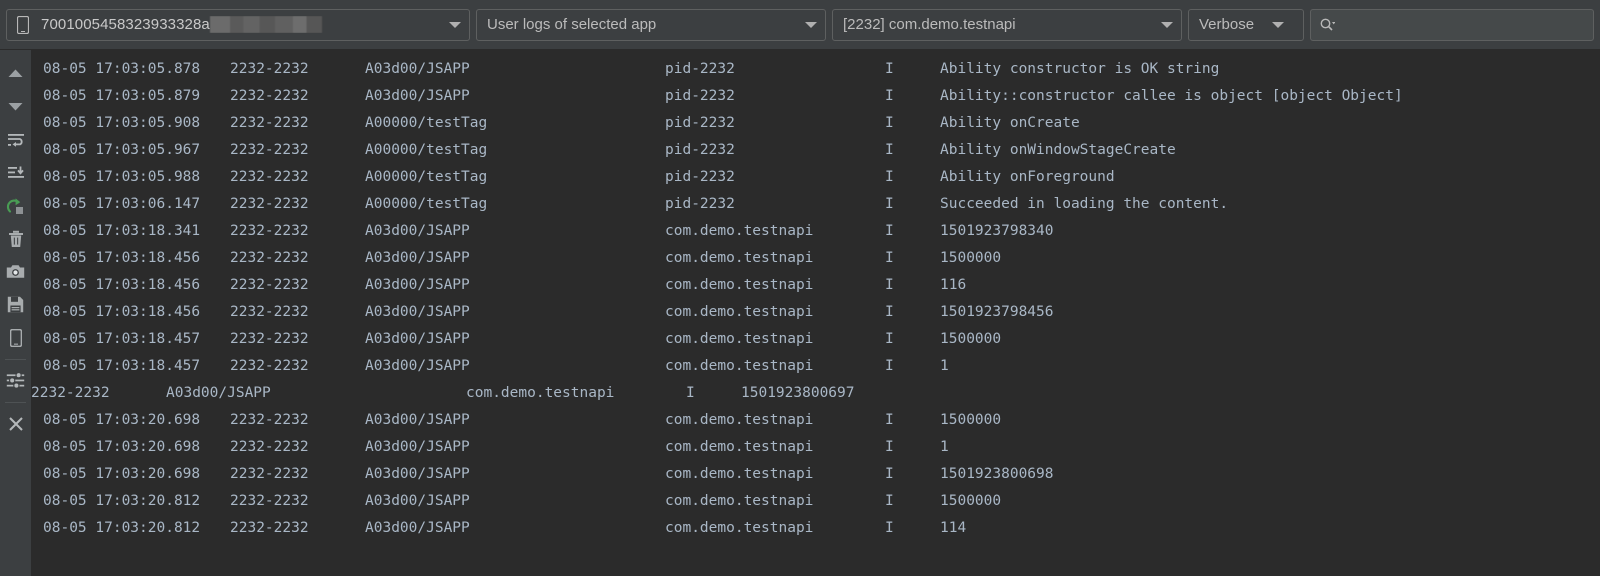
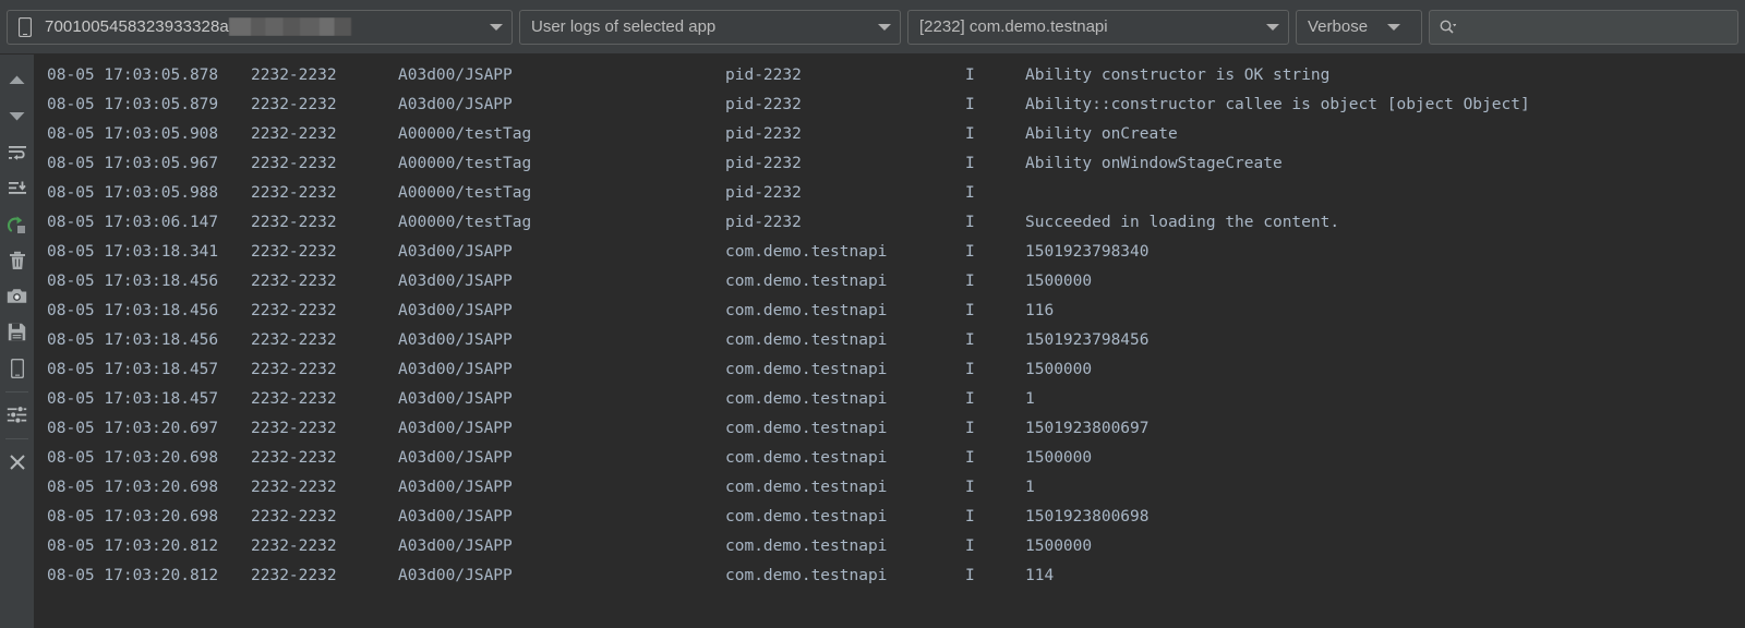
  7001005458323933328a
  User logs of selected app
  [2232] com.demo.testnapi
  Verbose
  08-05 17:03:05.878
  2232-2232
  A03d00/JSAPP
  pid-2232
  I
  Ability constructor is OK string
  08-05 17:03:05.879
  2232-2232
  A03d00/JSAPP
  pid-2232
  I
  Ability::constructor callee is object [object Object]
  08-05 17:03:05.908
  2232-2232
  A00000/testTag
  pid-2232
  I
  Ability onCreate
  08-05 17:03:05.967
  2232-2232
  A00000/testTag
  pid-2232
  I
  Ability onWindowStageCreate
  08-05 17:03:05.988
  2232-2232
  A00000/testTag
  pid-2232
  I
- Ability onForeground
  08-05 17:03:06.147
  2232-2232
  A00000/testTag
  pid-2232
  I
  Succeeded in loading the content.
  08-05 17:03:18.341
  2232-2232
  A03d00/JSAPP
  com.demo.testnapi
  I
  1501923798340
  08-05 17:03:18.456
  2232-2232
  A03d00/JSAPP
  com.demo.testnapi
  I
  1500000
  08-05 17:03:18.456
  2232-2232
  A03d00/JSAPP
  com.demo.testnapi
  I
  116
  08-05 17:03:18.456
  2232-2232
  A03d00/JSAPP
  com.demo.testnapi
  I
  1501923798456
  08-05 17:03:18.457
  2232-2232
  A03d00/JSAPP
  com.demo.testnapi
  I
  1500000
  08-05 17:03:18.457
  2232-2232
  A03d00/JSAPP
  com.demo.testnapi
  I
  1
+ 08-05 17:03:20.697
  2232-2232
  A03d00/JSAPP
  com.demo.testnapi
  I
  1501923800697
  08-05 17:03:20.698
  2232-2232
  A03d00/JSAPP
  com.demo.testnapi
  I
  1500000
  08-05 17:03:20.698
  2232-2232
  A03d00/JSAPP
  com.demo.testnapi
  I
  1
  08-05 17:03:20.698
  2232-2232
  A03d00/JSAPP
  com.demo.testnapi
  I
  1501923800698
  08-05 17:03:20.812
  2232-2232
  A03d00/JSAPP
  com.demo.testnapi
  I
  1500000
  08-05 17:03:20.812
  2232-2232
  A03d00/JSAPP
  com.demo.testnapi
  I
  114
